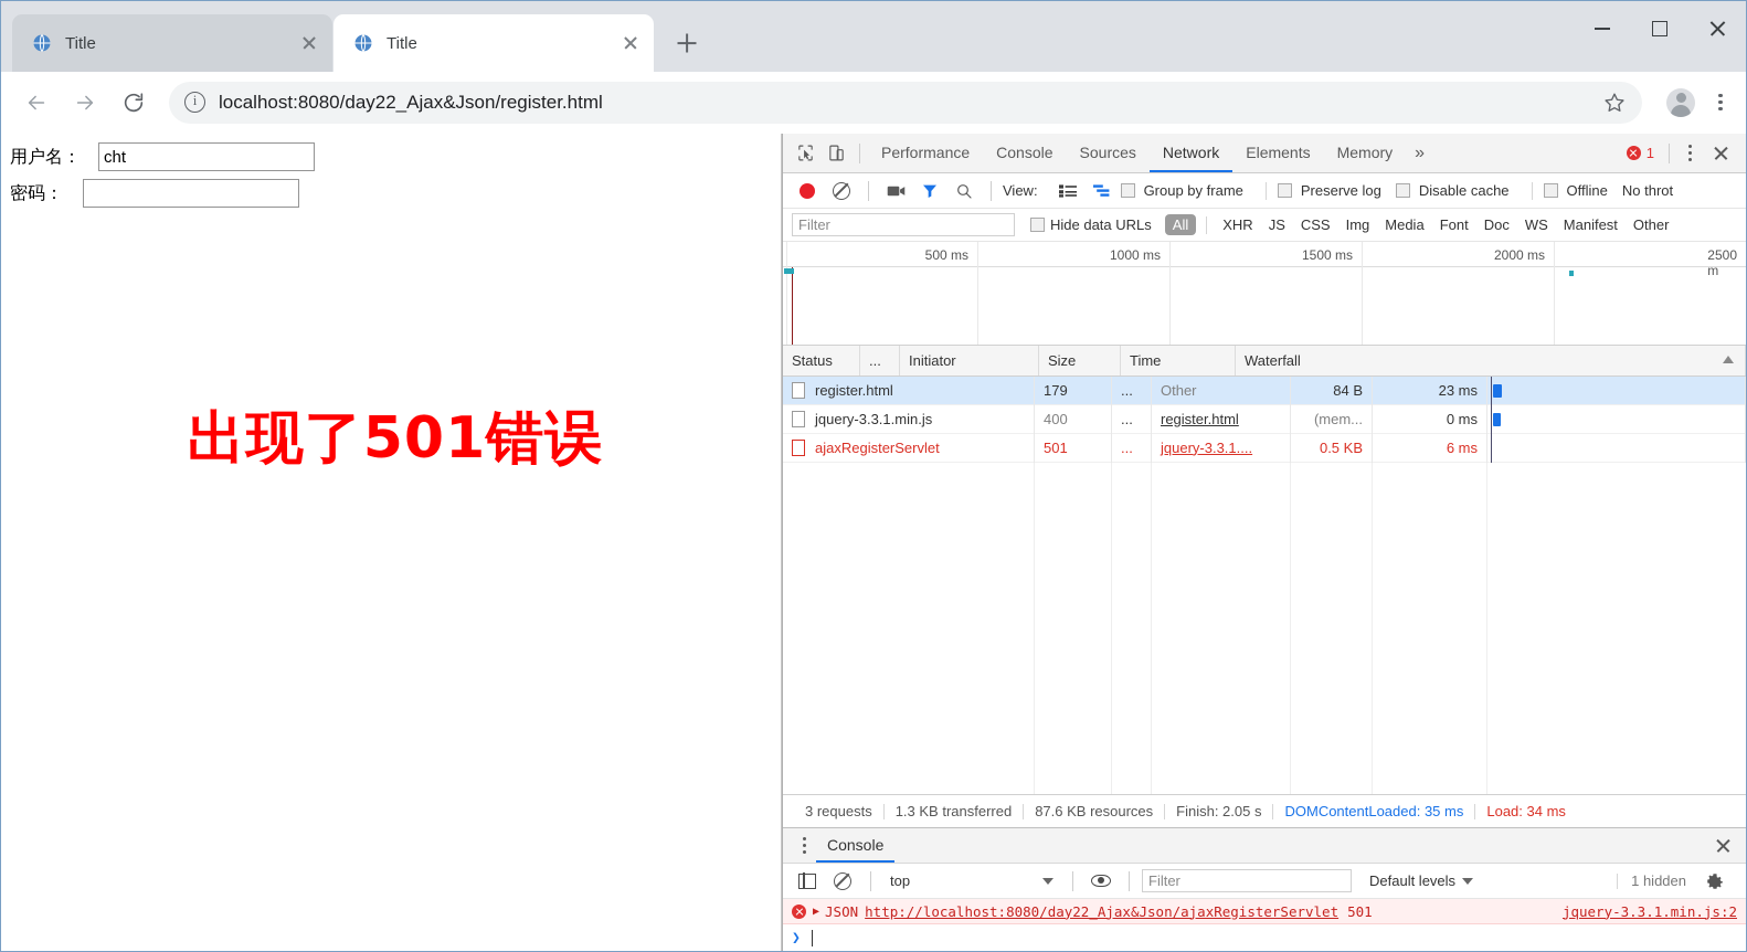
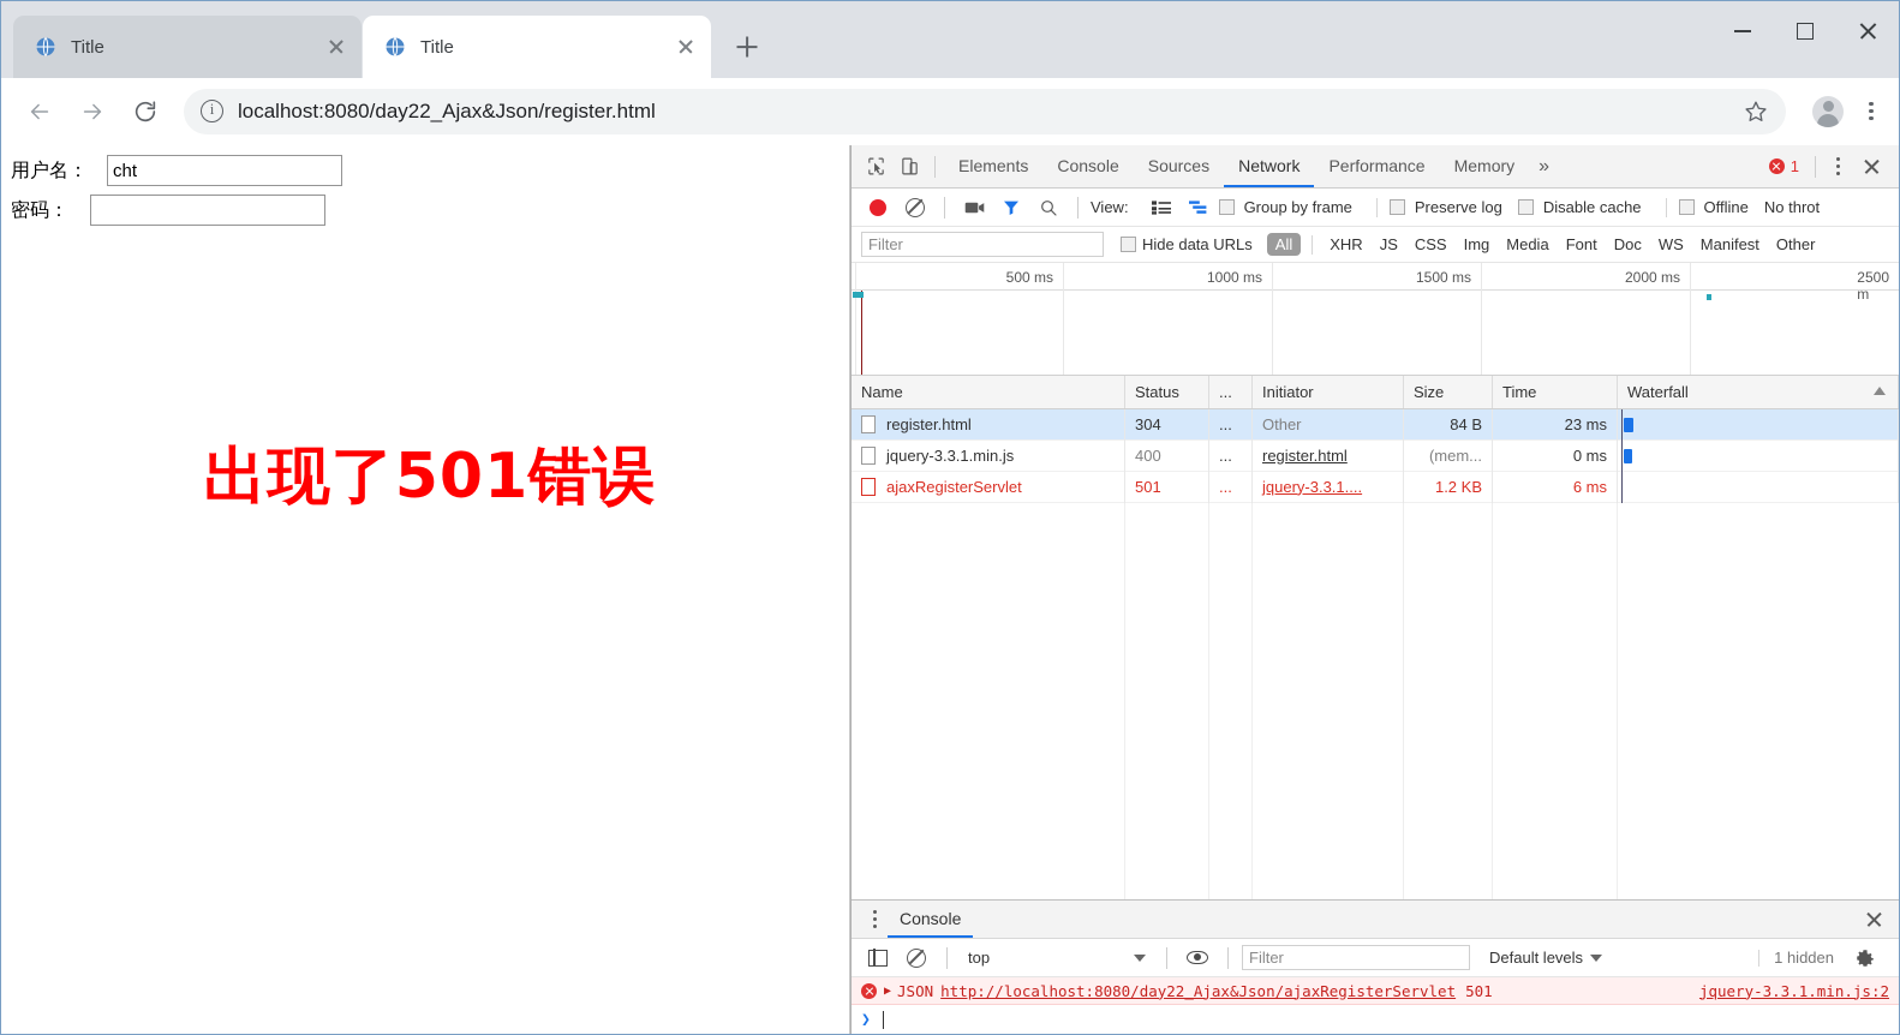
  Title
  Title
  localhost:8080/day22_Ajax&Json/register.html
  用户名：
  cht
  密码：
  出现了501错误
- Performance
+ Elements
  Console
  Sources
  Network
- Elements
+ Performance
  Memory
  »
  1
  View:
  Group by frame
  Preserve log
  Disable cache
  Offline
  No throt
  Filter
  Hide data URLs
  All
  XHR
  JS
  CSS
  Img
  Media
  Font
  Doc
  WS
  Manifest
  Other
  500 ms
  1000 ms
  1500 ms
  2000 ms
  2500 m
+ Name
  Status
  ...
  Initiator
  Size
  Time
  Waterfall
  register.html
- 179
+ 304
  ...
  Other
  84 B
  23 ms
  jquery-3.3.1.min.js
  400
  ...
  register.html
  (mem...
  0 ms
  ajaxRegisterServlet
  501
  ...
  jquery-3.3.1....
- 0.5 KB
+ 1.2 KB
  6 ms
- 3 requests
- 1.3 KB transferred
- 87.6 KB resources
- Finish: 2.05 s
- DOMContentLoaded: 35 ms
- Load: 34 ms
  Console
  top
  Filter
  Default levels
  1 hidden
  ▶
  JSON
  http://localhost:8080/day22_Ajax&Json/ajaxRegisterServlet
  501
  jquery-3.3.1.min.js:2
  ❯
